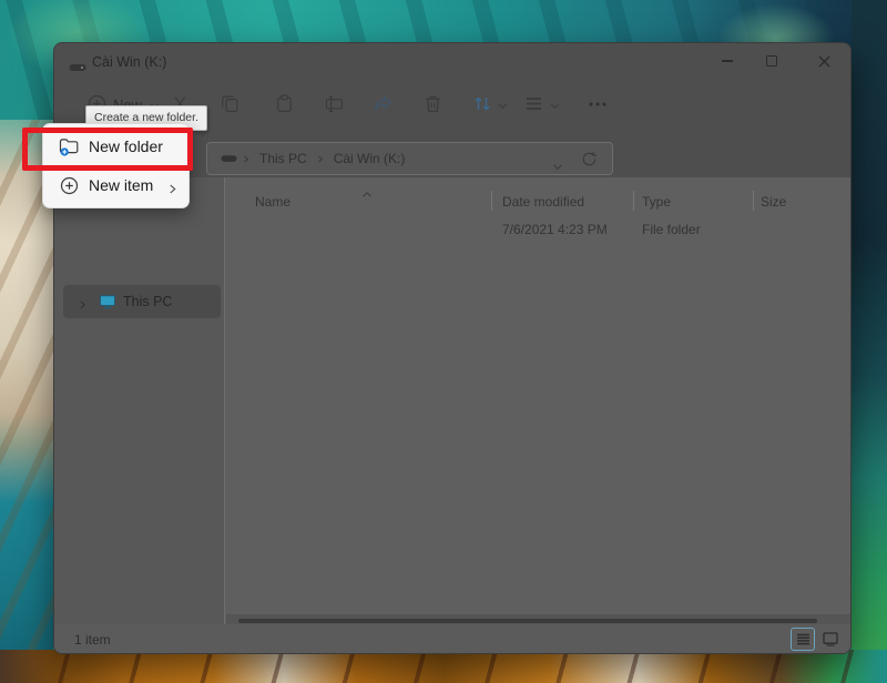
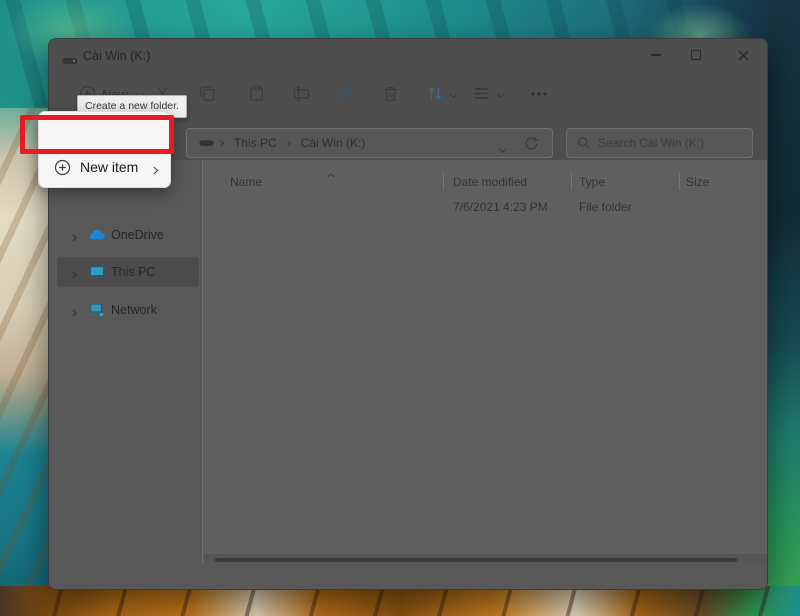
  Cài Win (K:)
  This PC
  Cài Win (K:)
+ Search Cài Win (K:)
+ OneDrive
  This PC
+ Network
  Name
  Date modified
  Type
  Size
  7/6/2021 4:23 PM
  File folder
- 1 item
  Create a new folder.
- New folder
  New item
